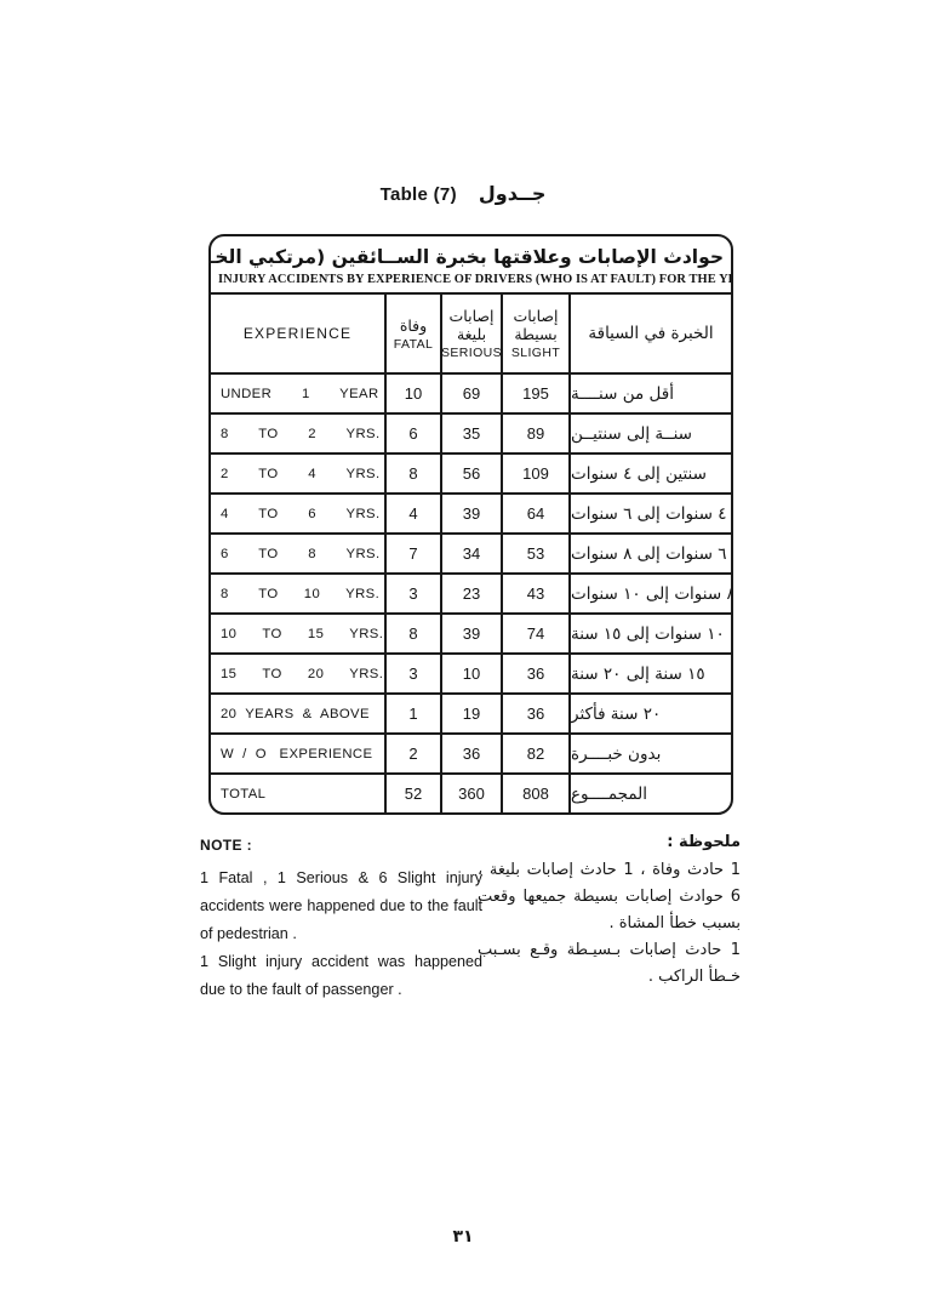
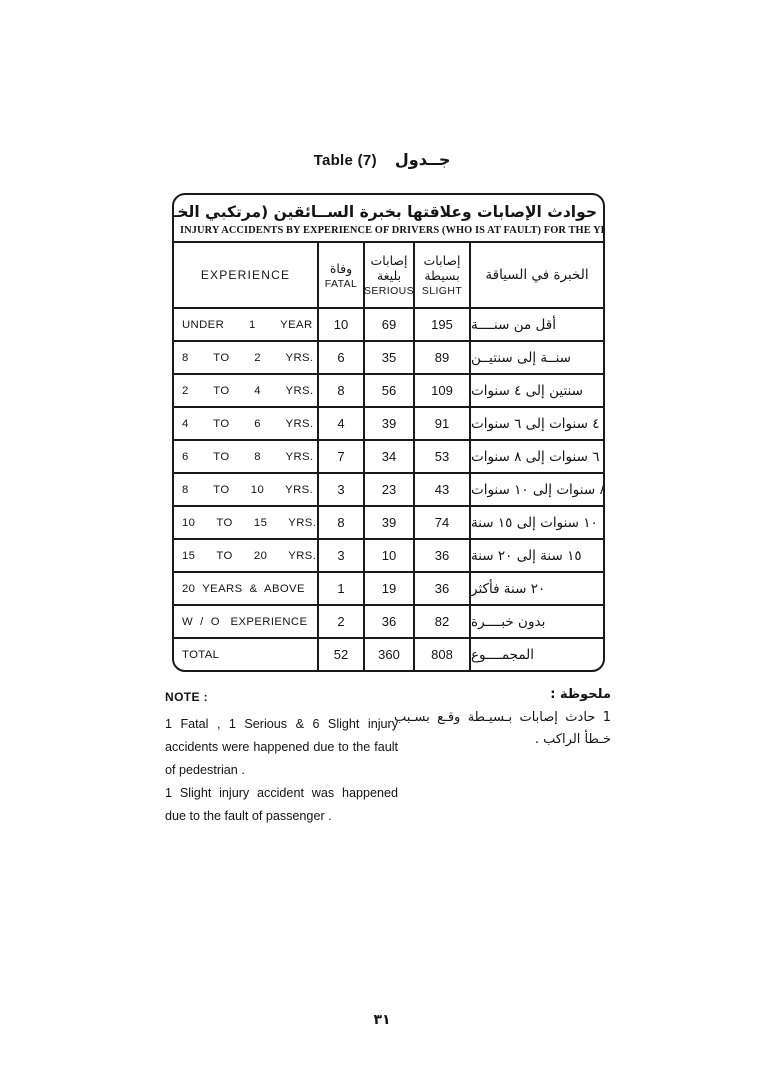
  Table (7)
  جــدول
  حوادث الإصابات وعلاقتها بخبرة الســائقين (مرتكبي الخـ
  INJURY ACCIDENTS BY EXPERIENCE OF DRIVERS (WHO IS AT FAULT) FOR THE Y
  EXPERIENCE
  وفاة
  FATAL
  إصابات بليغة
  SERIOUS
  إصابات بسيطة
  SLIGHT
  الخبرة في السياقة
  UNDER 1 YEAR
  10
  69
  195
  أقل من سنــــة
  8 TO 2 YRS.
  6
  35
  89
  سنــة إلى سنتيــن
  2 TO 4 YRS.
  8
  56
  109
  سنتين إلى ٤ سنوات
  4 TO 6 YRS.
  4
  39
- 64
+ 91
  ٤ سنوات إلى ٦ سنوات
  6 TO 8 YRS.
  7
  34
  53
  ٦ سنوات إلى ٨ سنوات
  8 TO 10 YRS.
  3
  23
  43
  سنوات إلى ١٠ سنوات
  10 TO 15 YRS.
  8
  39
  74
  ١٠ سنوات إلى ١٥ سنة
  15 TO 20 YRS.
  3
  10
  36
  ١٥ سنة إلى ٢٠ سنة
  20 YEARS & ABOVE
  1
  19
  36
  ٢٠ سنة فأكثر
  W / O EXPERIENCE
  2
  36
  82
  بدون خبــــرة
  TOTAL
  52
  360
  808
  المجمــــوع
  NOTE :
  1 Fatal , 1 Serious & 6 Slight injury accidents were happened due to the fault of pedestrian .
  1 Slight injury accident was happened due to the fault of passenger .
  ملحوظة :
- 1 حادث وفاة ، 1 حادث إصابات بليغة ، 6 حوادث إصابات بسيطة جميعها وقعت بسبب خطأ المشاة .
  1 حادث إصابات بـسيـطة وقـع بسـبب خـطأ الراكب .
  ٣١
